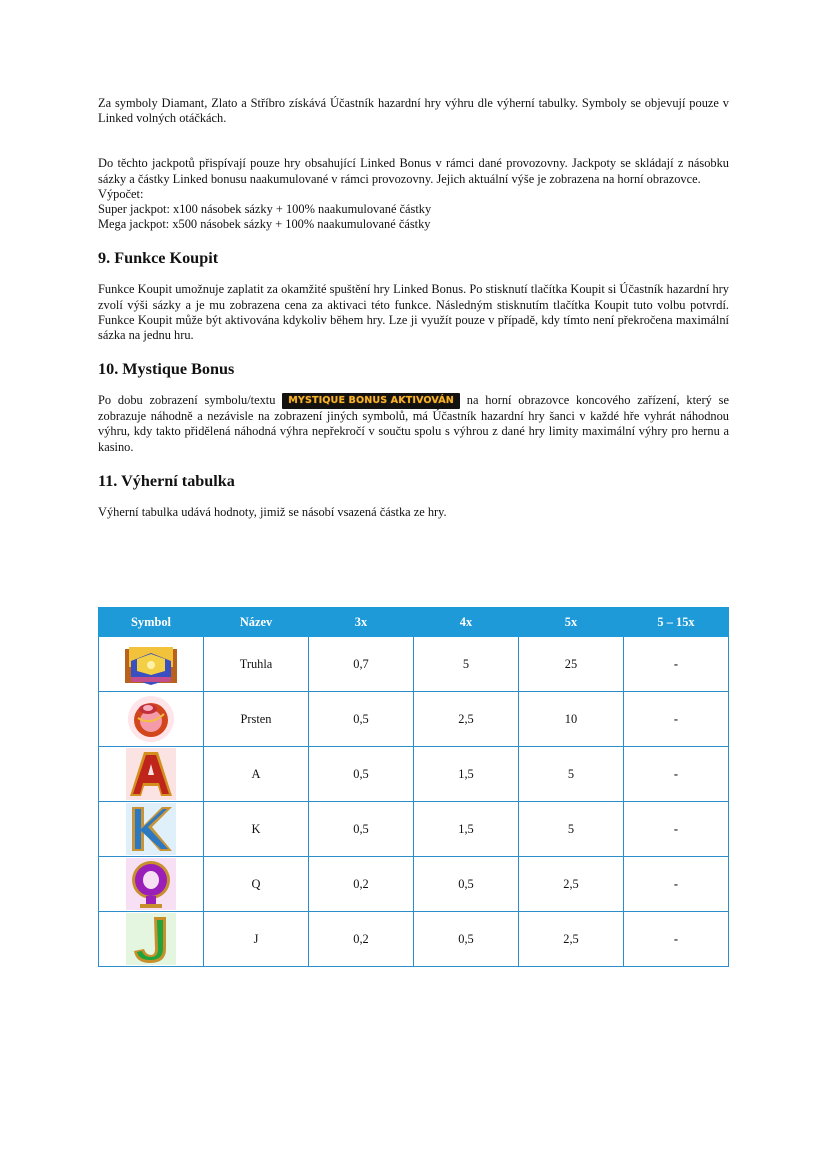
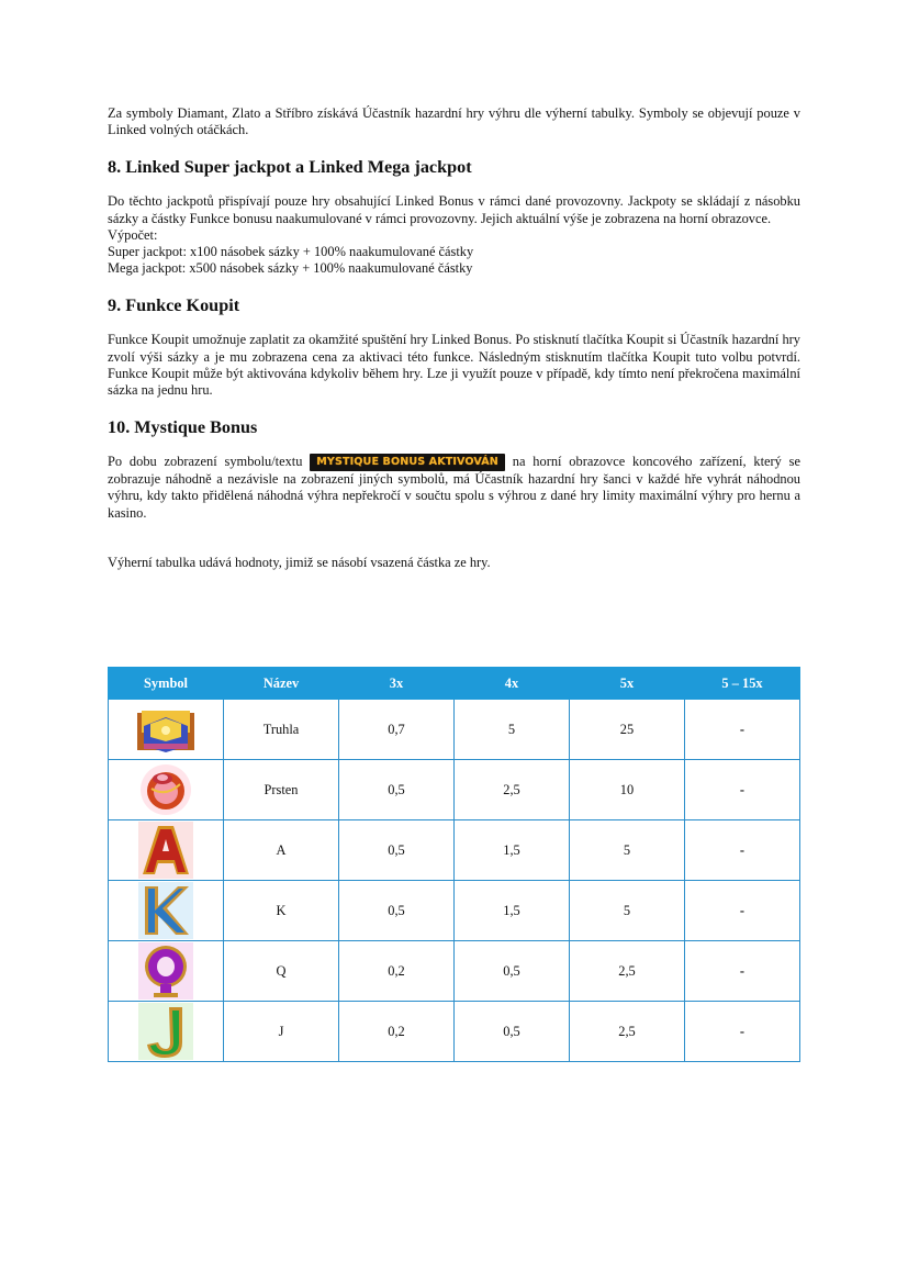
  Za symboly Diamant, Zlato a Stříbro získává Účastník hazardní hry výhru dle výherní tabulky. Symboly se objevují pouze v Linked volných otáčkách.
+ 8. Linked Super jackpot a Linked Mega jackpot
- Do těchto jackpotů přispívají pouze hry obsahující Linked Bonus v rámci dané provozovny. Jackpoty se skládají z násobku sázky a částky Linked bonusu naakumulované v rámci provozovny. Jejich aktuální výše je zobrazena na horní obrazovce.
+ Do těchto jackpotů přispívají pouze hry obsahující Linked Bonus v rámci dané provozovny. Jackpoty se skládají z násobku sázky a částky Funkce bonusu naakumulované v rámci provozovny. Jejich aktuální výše je zobrazena na horní obrazovce.
  Výpočet:
  Super jackpot: x100 násobek sázky + 100% naakumulované částky
  Mega jackpot: x500 násobek sázky + 100% naakumulované částky
  9. Funkce Koupit
  Funkce Koupit umožnuje zaplatit za okamžité spuštění hry Linked Bonus. Po stisknutí tlačítka Koupit si Účastník hazardní hry zvolí výši sázky a je mu zobrazena cena za aktivaci této funkce. Následným stisknutím tlačítka Koupit tuto volbu potvrdí. Funkce Koupit může být aktivována kdykoliv během hry. Lze ji využít pouze v případě, kdy tímto není překročena maximální sázka na jednu hru.
  10. Mystique Bonus
  Po dobu zobrazení symbolu/textu MYSTIQUE BONUS AKTIVOVÁN na horní obrazovce koncového zařízení, který se zobrazuje náhodně a nezávisle na zobrazení jiných symbolů, má Účastník hazardní hry šanci v každé hře vyhrát náhodnou výhru, kdy takto přidělená náhodná výhra nepřekročí v součtu spolu s výhrou z dané hry limity maximální výhry pro hernu a kasino.
- 11. Výherní tabulka
  Výherní tabulka udává hodnoty, jimiž se násobí vsazená částka ze hry.
  Symbol	Název	3x	4x	5x	5 – 15x
  	Truhla	0,7	5	25	-
  	Prsten	0,5	2,5	10	-
  	A	0,5	1,5	5	-
  	K	0,5	1,5	5	-
  	Q	0,2	0,5	2,5	-
  	J	0,2	0,5	2,5	-
